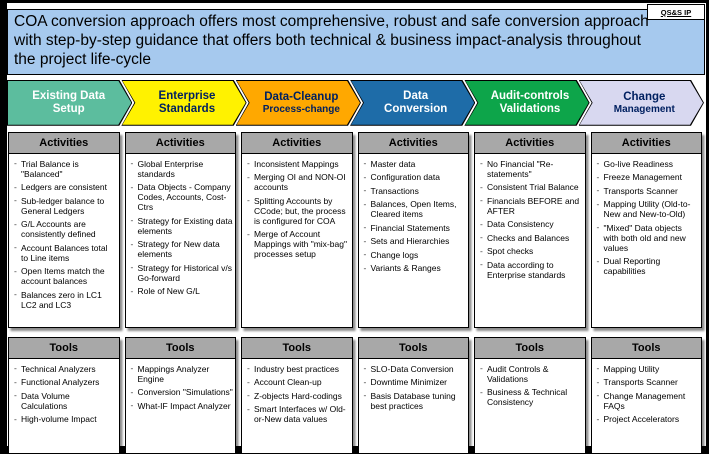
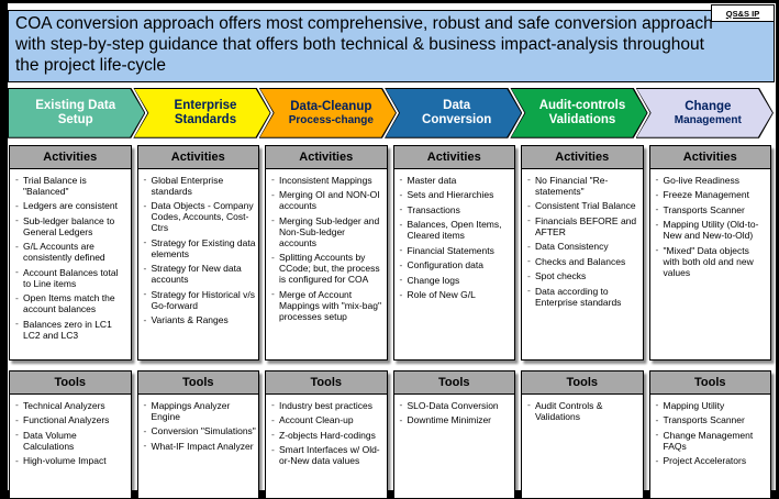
  COA conversion approach offers most comprehensive, robust and safe conversion approach with step-by-step guidance that offers both technical & business impact-analysis throughout the project life-cycle
  QS&S IP
  Existing Data
  Setup
  Enterprise
  Standards
  Data-Cleanup
  Process-change
  Data
  Conversion
  Audit-controls
  Validations
  Change
  Management
  Activities
  Trial Balance is "Balanced"
  Ledgers are consistent
  Sub-ledger balance to General Ledgers
  G/L Accounts are consistently defined
  Account Balances total to Line items
  Open Items match the account balances
  Balances zero in LC1 LC2 and LC3
  Tools
  Technical Analyzers
  Functional Analyzers
  Data Volume Calculations
  High-volume Impact
  Activities
  Global Enterprise standards
  Data Objects - Company Codes, Accounts, Cost-Ctrs
  Strategy for Existing data elements
- Strategy for New data elements
+ Strategy for New data accounts
  Strategy for Historical v/s Go-forward
- Role of New G/L
+ Variants & Ranges
  Tools
  Mappings Analyzer Engine
  Conversion "Simulations"
  What-IF Impact Analyzer
  Activities
  Inconsistent Mappings
  Merging OI and NON-OI accounts
+ Merging Sub-ledger and Non-Sub-ledger accounts
  Splitting Accounts by CCode; but, the process is configured for COA
  Merge of Account Mappings with "mix-bag" processes setup
  Tools
  Industry best practices
  Account Clean-up
  Z-objects Hard-codings
  Smart Interfaces w/ Old-or-New data values
  Activities
  Master data
- Configuration data
+ Sets and Hierarchies
  Transactions
  Balances, Open Items, Cleared items
  Financial Statements
- Sets and Hierarchies
+ Configuration data
  Change logs
- Variants & Ranges
+ Role of New G/L
  Tools
  SLO-Data Conversion
  Downtime Minimizer
- Basis Database tuning best practices
  Activities
  No Financial "Re-statements"
  Consistent Trial Balance
  Financials BEFORE and AFTER
  Data Consistency
  Checks and Balances
  Spot checks
  Data according to Enterprise standards
  Tools
  Audit Controls & Validations
- Business & Technical Consistency
  Activities
  Go-live Readiness
  Freeze Management
  Transports Scanner
  Mapping Utility (Old-to-New and New-to-Old)
  "Mixed" Data objects with both old and new values
- Dual Reporting capabilities
  Tools
  Mapping Utility
  Transports Scanner
  Change Management FAQs
  Project Accelerators
